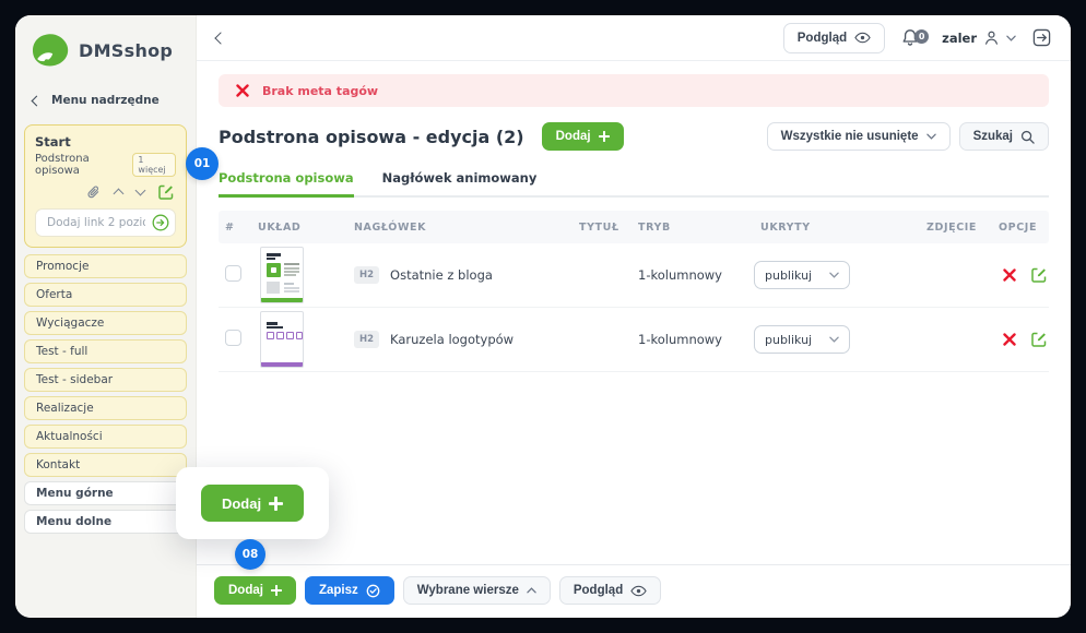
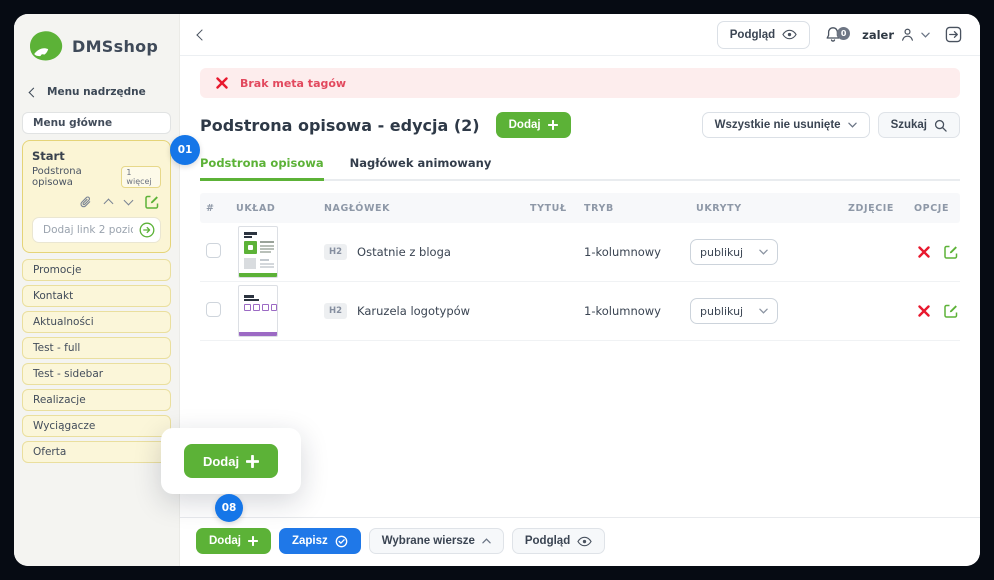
  DMSshop
  Menu nadrzędne
+ Menu główne
  Start
  Podstrona opisowa
  1 więcej
  Dodaj link 2 pozi
  Promocje
- Oferta
+ Kontakt
- Wyciągacze
+ Aktualności
  Test - full
  Test - sidebar
  Realizacje
- Aktualności
+ Wyciągacze
- Kontakt
+ Oferta
- Menu górne
- Menu dolne
  Podgląd
  0
  zaler
  Brak meta tagów
  Podstrona opisowa - edycja (2)
  Dodaj
  Wszystkie nie usunięte
  Szukaj
  Podstrona opisowa
  Nagłówek animowany
  #
  UKŁAD
  NAGŁÓWEK
  TYTUŁ
  TRYB
  UKRYTY
  ZDJĘCIE
  OPCJE
  H2
  Ostatnie z bloga
  1-kolumnowy
  publikuj
  H2
  Karuzela logotypów
  1-kolumnowy
  publikuj
  Dodaj
  Zapisz
  Wybrane wiersze
  Podgląd
  Dodaj
  01
  08
